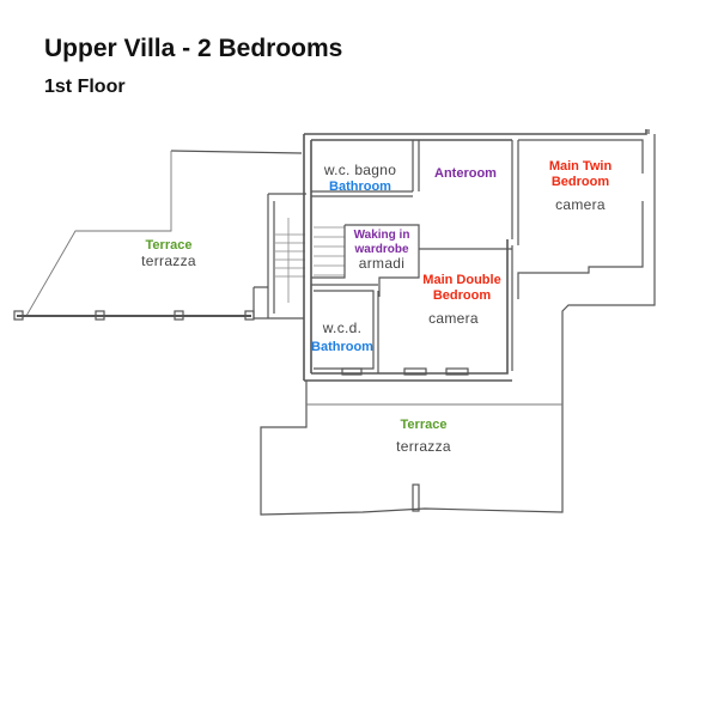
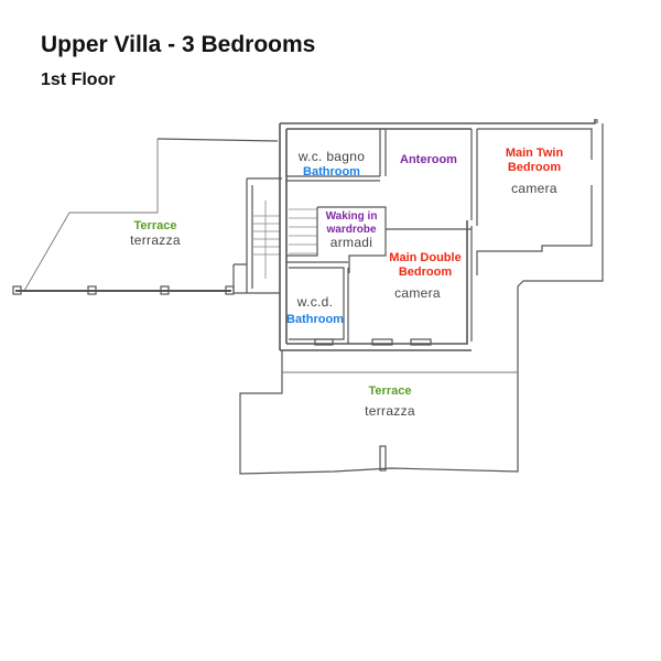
- Upper Villa - 2 Bedrooms
+ Upper Villa - 3 Bedrooms
  1st Floor
  Terrace
  terrazza
  w.c. bagno
  Bathroom
  Anteroom
  Main Twin
  Bedroom
  camera
  Waking in
  wardrobe
  armadi
  Main Double
  Bedroom
  camera
  w.c.d.
  Bathroom
  Terrace
  terrazza
